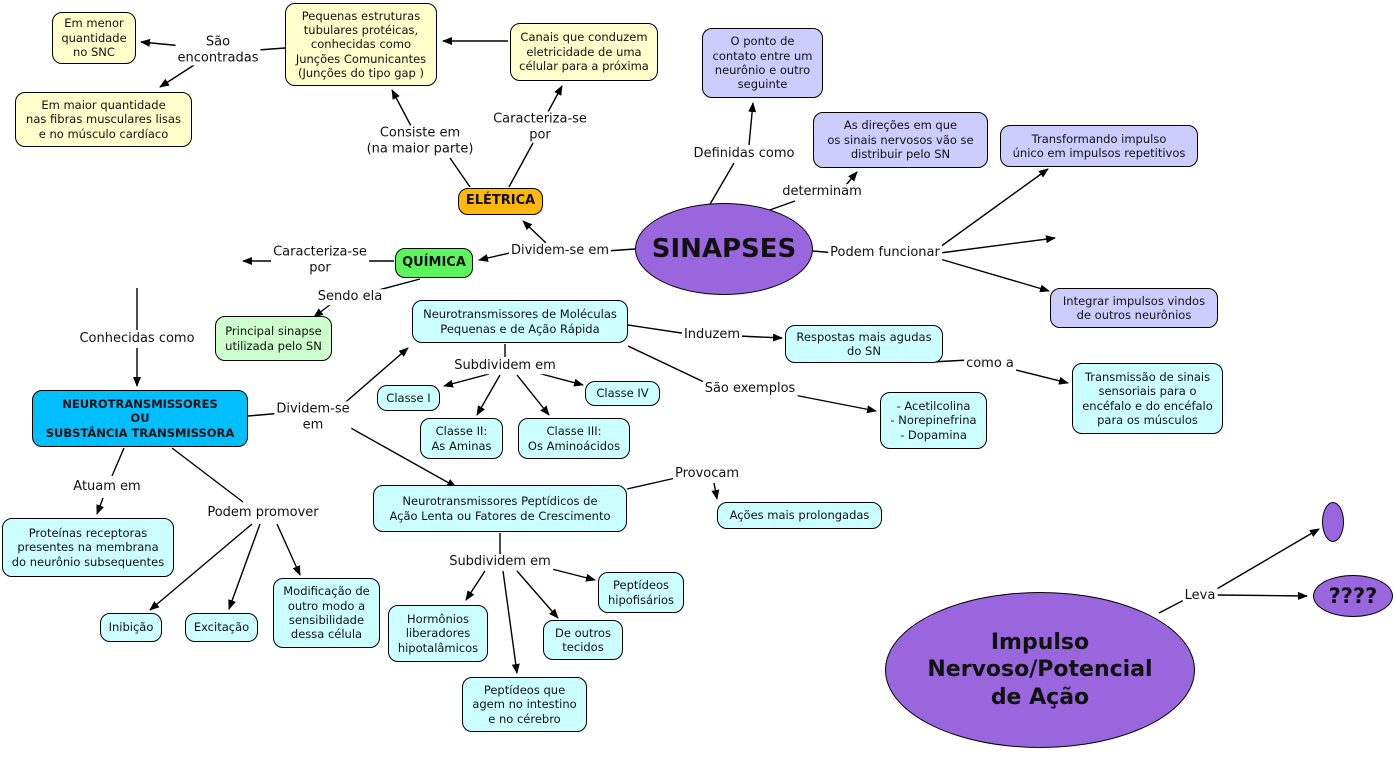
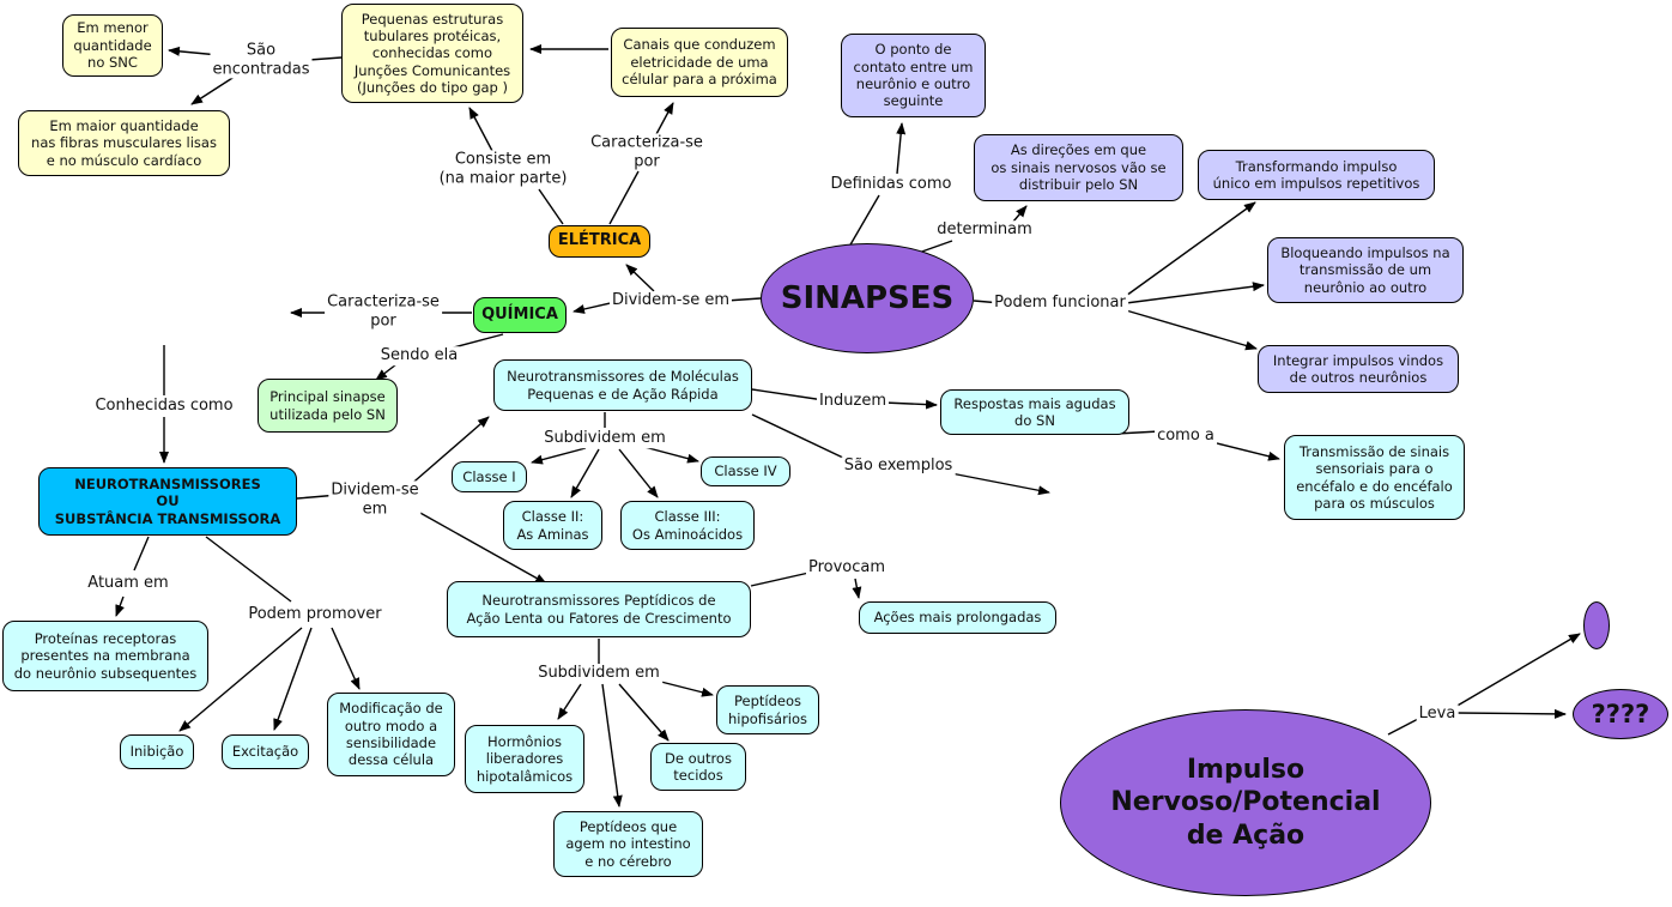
  Em menor
  quantidade
  no SNC
  Em maior quantidade
  nas fibras musculares lisas
  e no músculo cardíaco
  Pequenas estruturas
  tubulares protéicas,
  conhecidas como
  Junções Comunicantes
  (Junções do tipo gap )
  Canais que conduzem
  eletricidade de uma
  célular para a próxima
  ELÉTRICA
  QUÍMICA
  Principal sinapse
  utilizada pelo SN
  NEUROTRANSMISSORES
  OU
  SUBSTÂNCIA TRANSMISSORA
  O ponto de
  contato entre um
  neurônio e outro
  seguinte
  As direções em que
  os sinais nervosos vão se
  distribuir pelo SN
  Transformando impulso
  único em impulsos repetitivos
+ Bloqueando impulsos na
+ transmissão de um
+ neurônio ao outro
  Integrar impulsos vindos
  de outros neurônios
  SINAPSES
  Neurotransmissores de Moléculas
  Pequenas e de Ação Rápida
  Respostas mais agudas
  do SN
  Classe I
  Classe II:
  As Aminas
  Classe III:
  Os Aminoácidos
  Classe IV
- - Acetilcolina
- - Norepinefrina
- - Dopamina
  Transmissão de sinais
  sensoriais para o
  encéfalo e do encéfalo
  para os músculos
  Neurotransmissores Peptídicos de
  Ação Lenta ou Fatores de Crescimento
  Ações mais prolongadas
  Proteínas receptoras
  presentes na membrana
  do neurônio subsequentes
  Inibição
  Excitação
  Modificação de
  outro modo a
  sensibilidade
  dessa célula
  Hormônios
  liberadores
  hipotalâmicos
  Peptídeos
  hipofisários
  De outros
  tecidos
  Peptídeos que
  agem no intestino
  e no cérebro
  Impulso
  Nervoso/Potencial
  de Ação
  ????
  São
  encontradas
  Consiste em
  (na maior parte)
  Caracteriza-se
  por
  Definidas como
  determinam
  Podem funcionar
  Dividem-se em
  Caracteriza-se
  por
  Sendo ela
  Conhecidas como
  Dividem-se
  em
  Subdividem em
  Induzem
  como a
  São exemplos
  Provocam
  Subdividem em
  Atuam em
  Podem promover
  Leva
